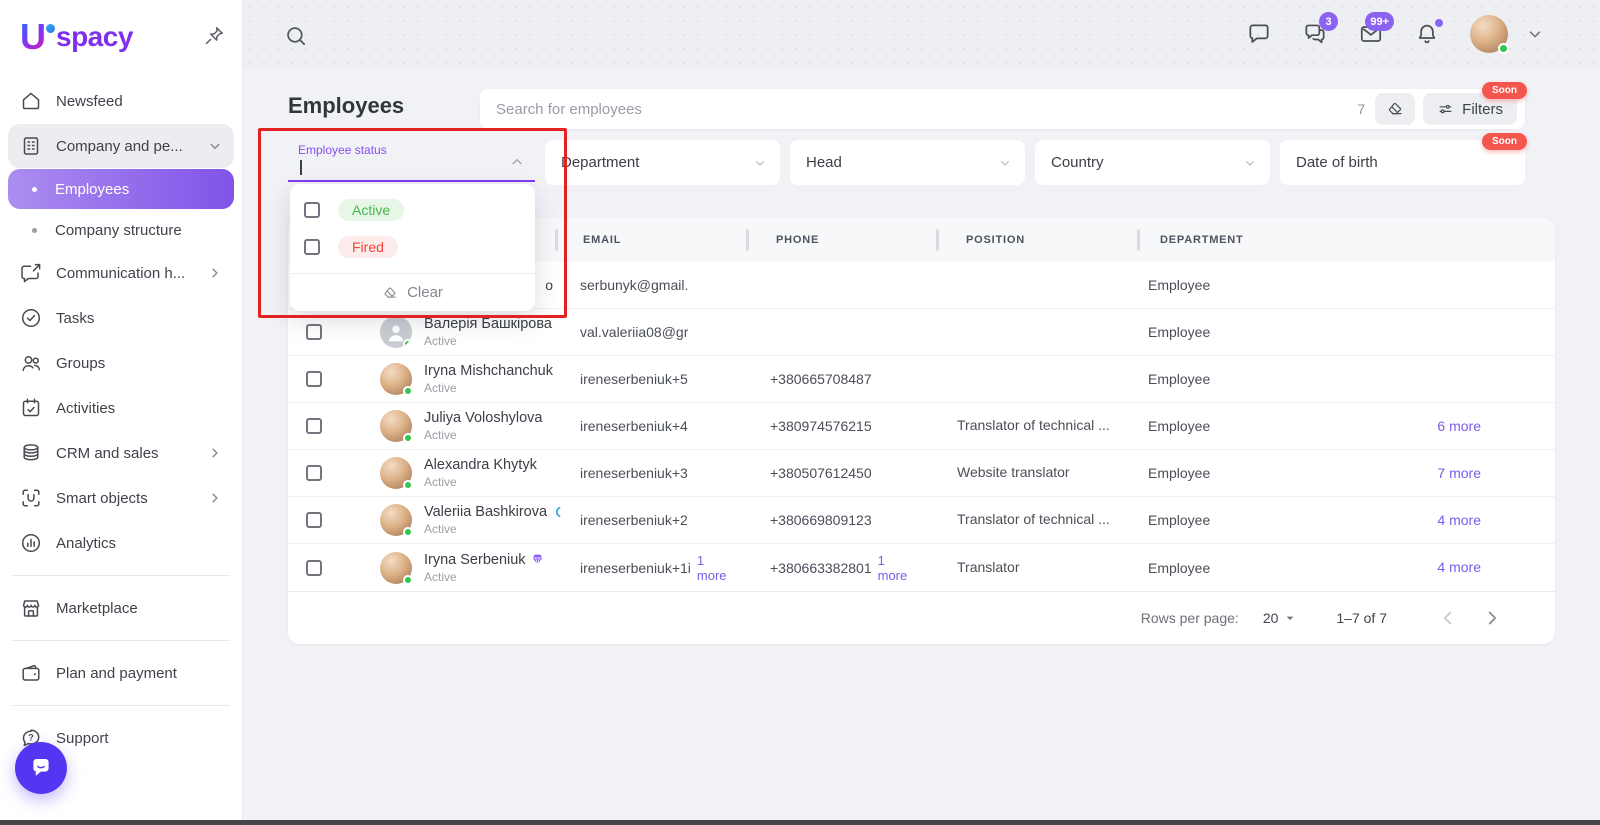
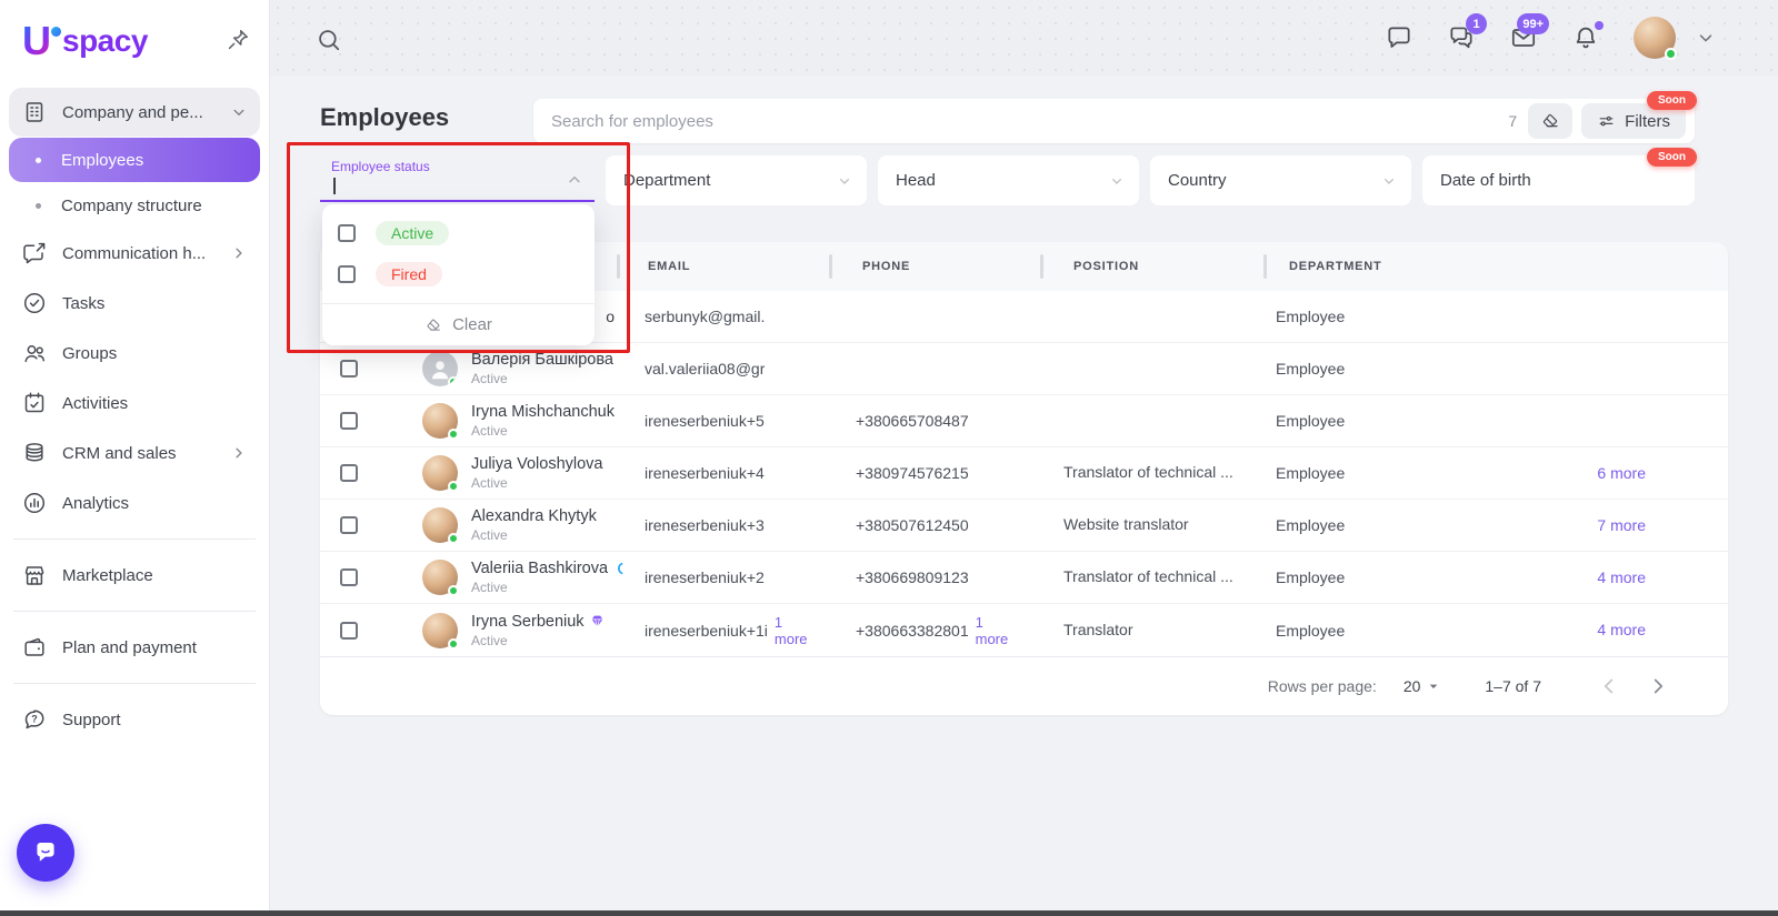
  U
  spacy
- Newsfeed
  Company and pe...
  Employees
  Company structure
  Communication h...
  Tasks
  Groups
  Activities
  CRM and sales
- Smart objects
  Analytics
  Marketplace
  Plan and payment
  ?
  Support
- 3
+ 1
  99+
  Employees
  Search for employees
  7
  Filters
  Soon
  Department
  Head
  Country
  Date of birth
  Soon
  Employee status
  Active
  Fired
  Clear
  EMAIL
  PHONE
  POSITION
  DEPARTMENT
  o
  serbunyk@gmail.
  Employee
  Валерія Башкірова
  Active
  val.valeriia08@gr
  Employee
  Iryna Mishchanchuk
  Active
  ireneserbeniuk+5
  +380665708487
  Employee
  Juliya Voloshylova
  Active
  ireneserbeniuk+4
  +380974576215
  Translator of technical ...
  Employee
  6 more
  Alexandra Khytyk
  Active
  ireneserbeniuk+3
  +380507612450
  Website translator
  Employee
  7 more
  Valeriia Bashkirova
  Active
  ireneserbeniuk+2
  +380669809123
  Translator of technical ...
  Employee
  4 more
  Iryna Serbeniuk
  Active
  ireneserbeniuk+1і
  1 more
  +380663382801
  1 more
  Translator
  Employee
  4 more
  Rows per page:
  20
  1–7 of 7
